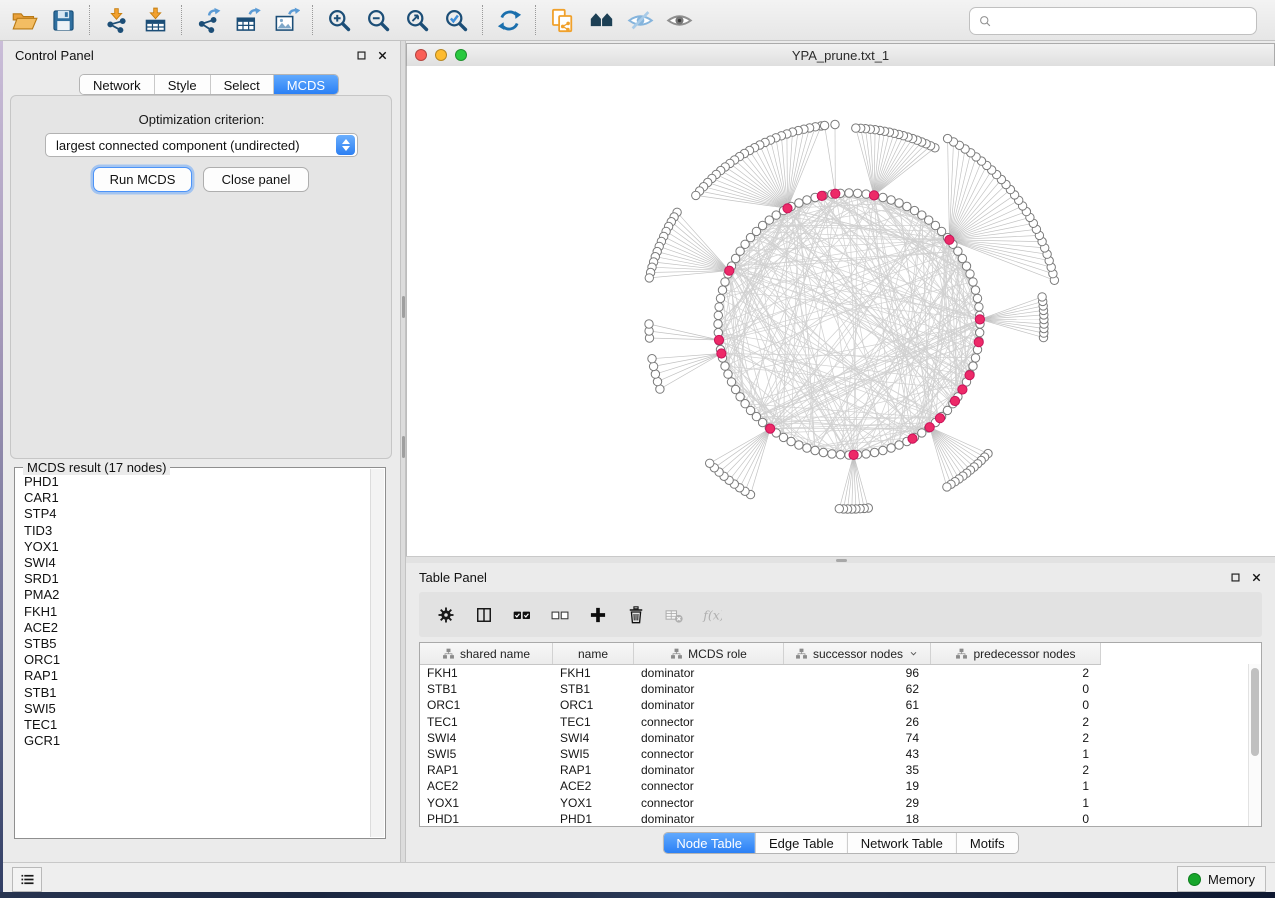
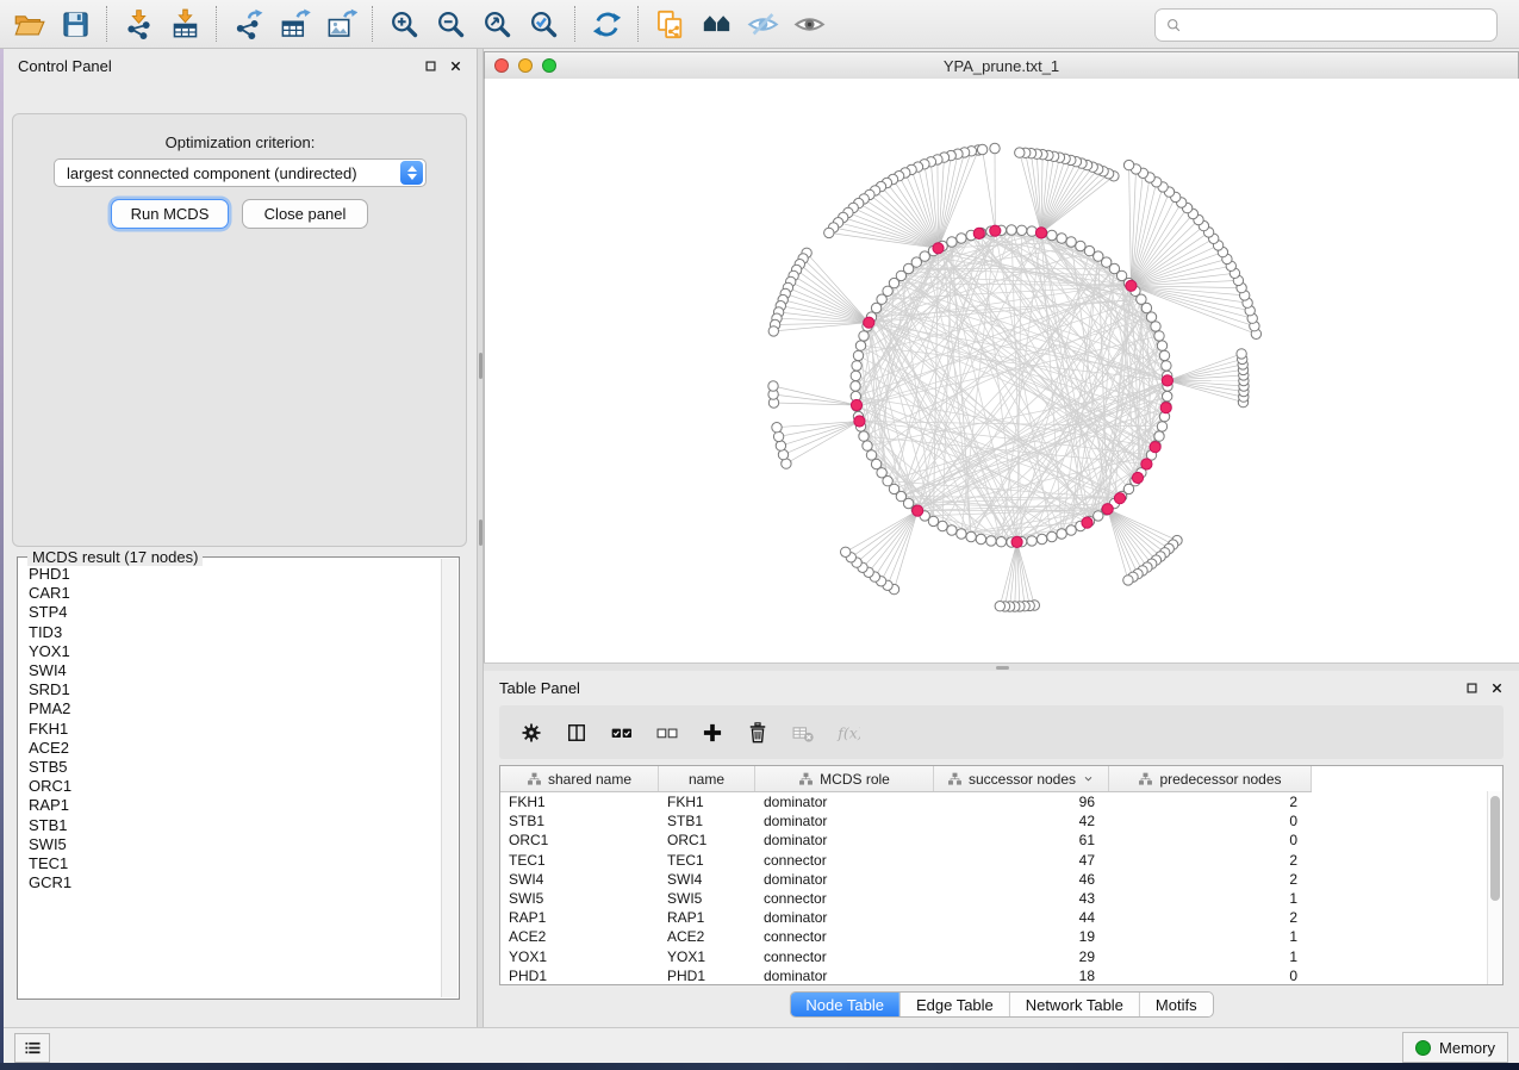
  Control Panel
- Network
- Style
- Select
- MCDS
  Optimization criterion:
  largest connected component (undirected)
  Run MCDS
  Close panel
  MCDS result (17 nodes)
  PHD1
  CAR1
  STP4
  TID3
  YOX1
  SWI4
  SRD1
  PMA2
  FKH1
  ACE2
  STB5
  ORC1
  RAP1
  STB1
  SWI5
  TEC1
  GCR1
  YPA_prune.txt_1
  Table Panel
  shared name
  name
  MCDS role
  successor nodes
  predecessor nodes
  FKH1
  FKH1
  dominator
  96
  2
  STB1
  STB1
  dominator
- 62
+ 42
  0
  ORC1
  ORC1
  dominator
  61
  0
  TEC1
  TEC1
  connector
- 26
+ 47
  2
  SWI4
  SWI4
  dominator
- 74
+ 46
  2
  SWI5
  SWI5
  connector
  43
  1
  RAP1
  RAP1
  dominator
- 35
+ 44
  2
  ACE2
  ACE2
  connector
  19
  1
  YOX1
  YOX1
  connector
  29
  1
  PHD1
  PHD1
  dominator
  18
  0
  Node Table
  Edge Table
  Network Table
  Motifs
  Memory
